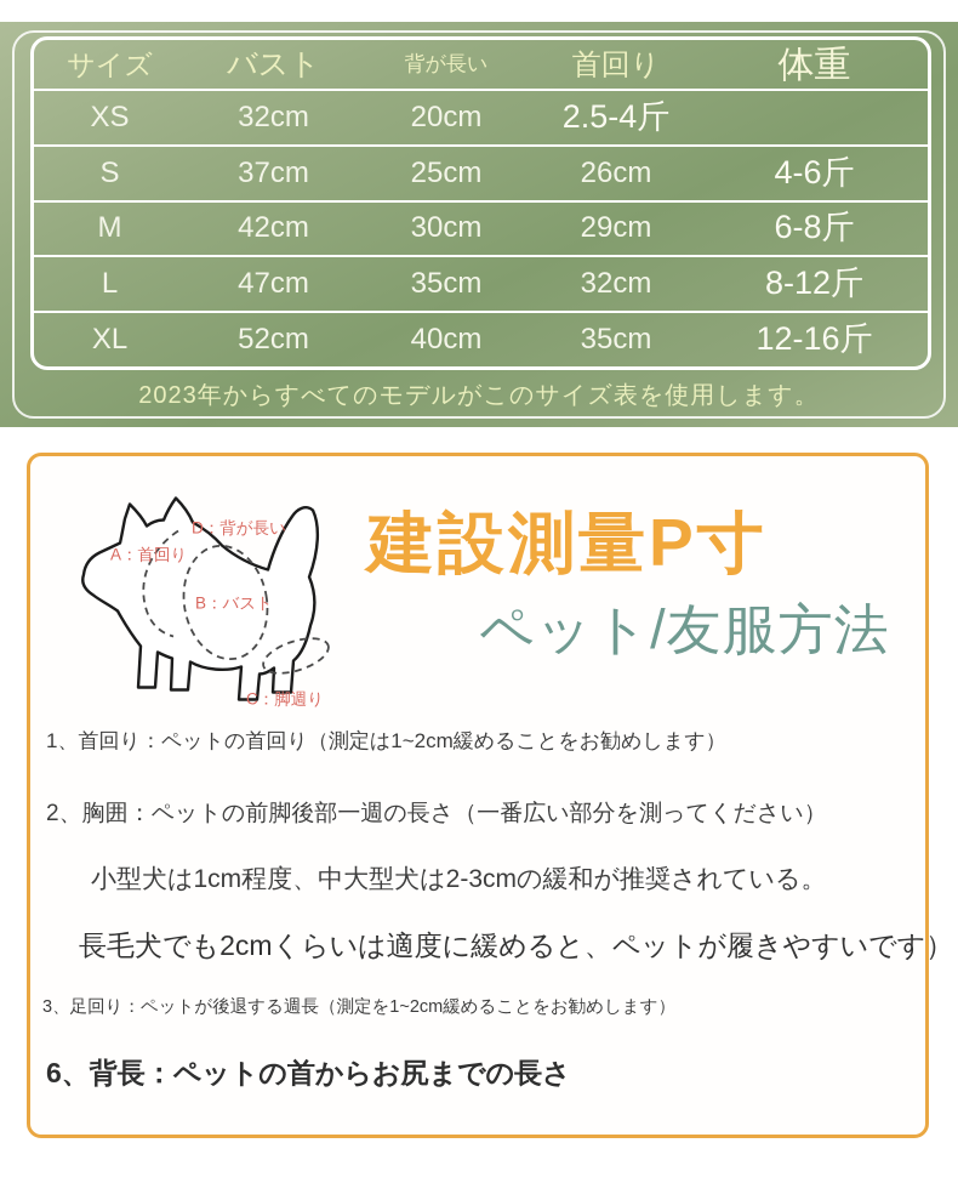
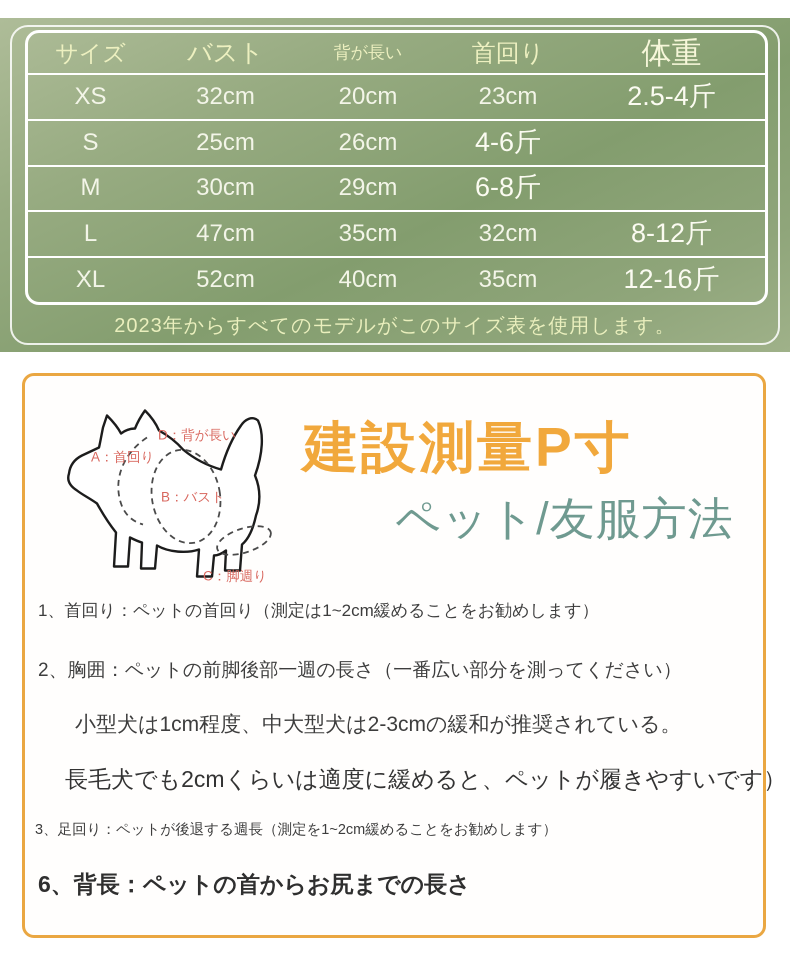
  サイズ
  バスト
  背が長い
  首回り
  体重
  XS
  32cm
  20cm
+ 23cm
  2.5-4斤
  S
- 37cm
  25cm
  26cm
  4-6斤
  M
- 42cm
  30cm
  29cm
  6-8斤
  L
  47cm
  35cm
  32cm
  8-12斤
  XL
  52cm
  40cm
  35cm
  12-16斤
  2023年からすべてのモデルがこのサイズ表を使用します。
  A：首回り
  D：背が長い
  B：バスト
  C：脚週り
  建設測量P寸
  ペット/友服方法
  1、首回り：ペットの首回り（測定は1~2cm緩めることをお勧めします）
  2、胸囲：ペットの前脚後部一週の長さ（一番広い部分を測ってください）
  小型犬は1cm程度、中大型犬は2-3cmの緩和が推奨されている。
  長毛犬でも2cmくらいは適度に緩めると、ペットが履きやすいです）
  3、足回り：ペットが後退する週長（測定を1~2cm緩めることをお勧めします）
  6、背長：ペットの首からお尻までの長さ
